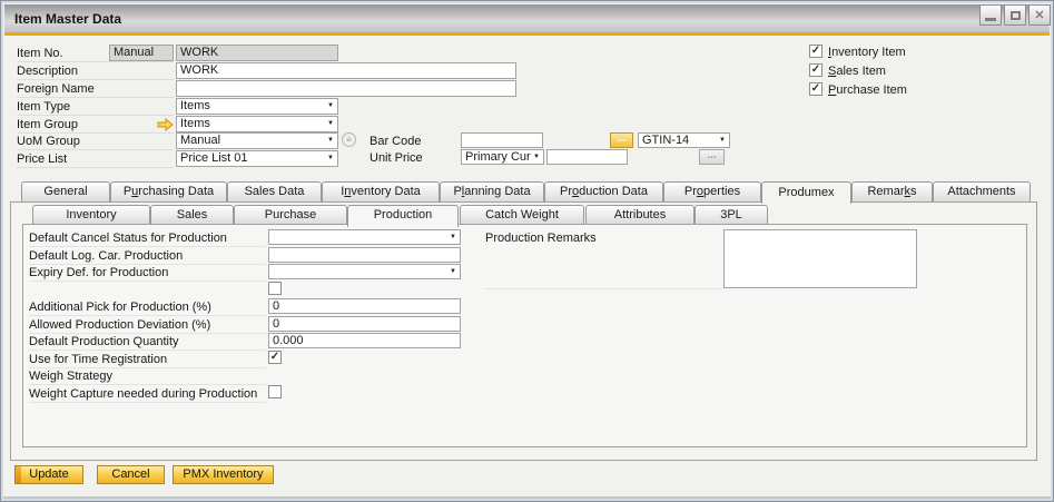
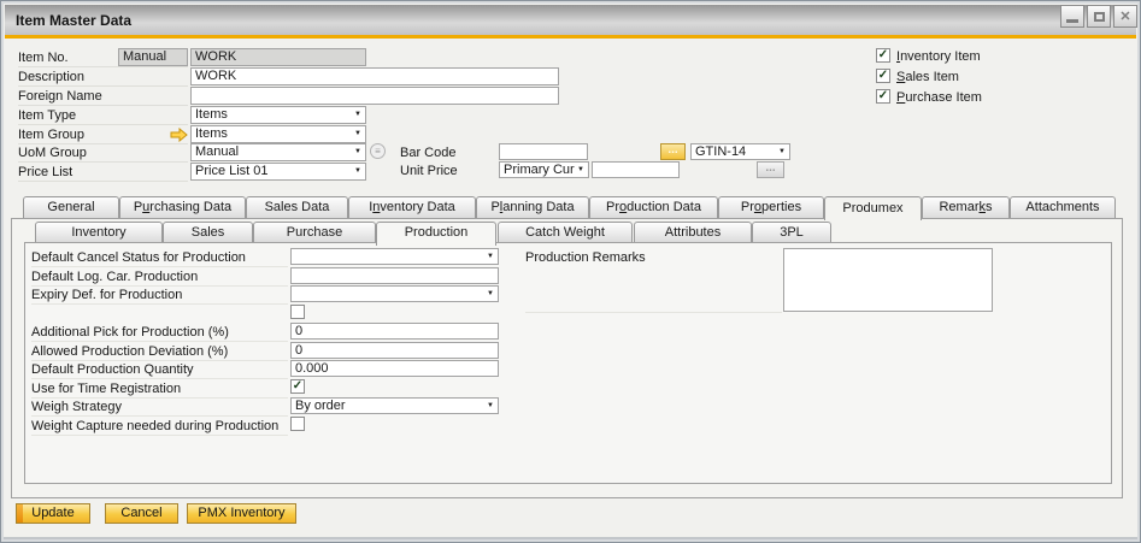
  Item Master Data
  ✕
  Item No.
  Manual
  WORK
  Description
  WORK
  Foreign Name
  Item Type
  Items
  Item Group
  Items
  UoM Group
  Manual
  ≡
  Price List
  Price List 01
  Bar Code
  ...
  GTIN-14
  Unit Price
  Primary Cur
  ...
  ✓
  Inventory Item
  ✓
  Sales Item
  ✓
  Purchase Item
  General
  Purchasing Data
  Sales Data
  Inventory Data
  Planning Data
  Production Data
  Properties
  Produmex
  Remarks
  Attachments
  Inventory
  Sales
  Purchase
  Production
  Catch Weight
  Attributes
  3PL
  Default Cancel Status for Production
  Default Log. Car. Production
  Expiry Def. for Production
  Additional Pick for Production (%)
  0
  Allowed Production Deviation (%)
  0
  Default Production Quantity
  0.000
  Use for Time Registration
  ✓
  Weigh Strategy
+ By order
  Weight Capture needed during Production
  Production Remarks
  Update
  Cancel
  PMX Inventory
